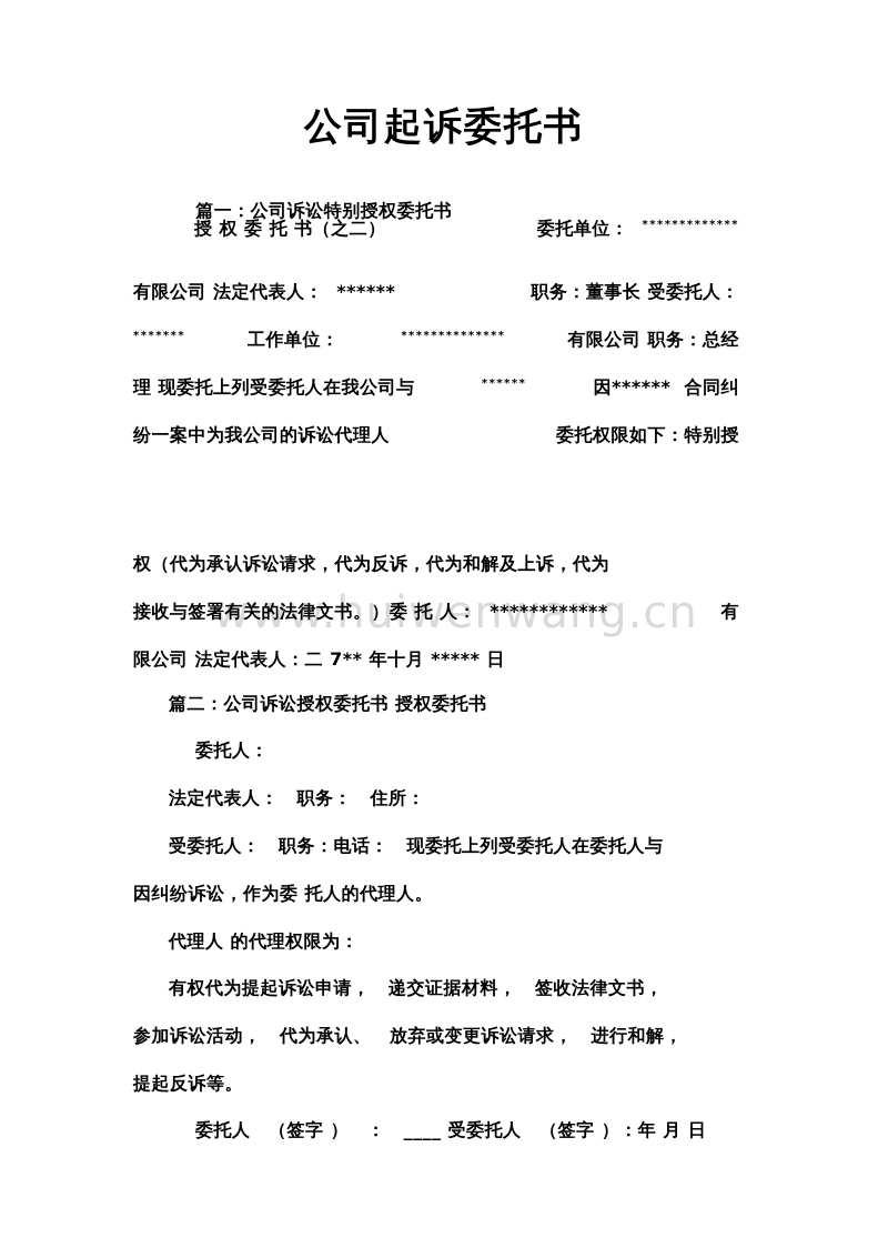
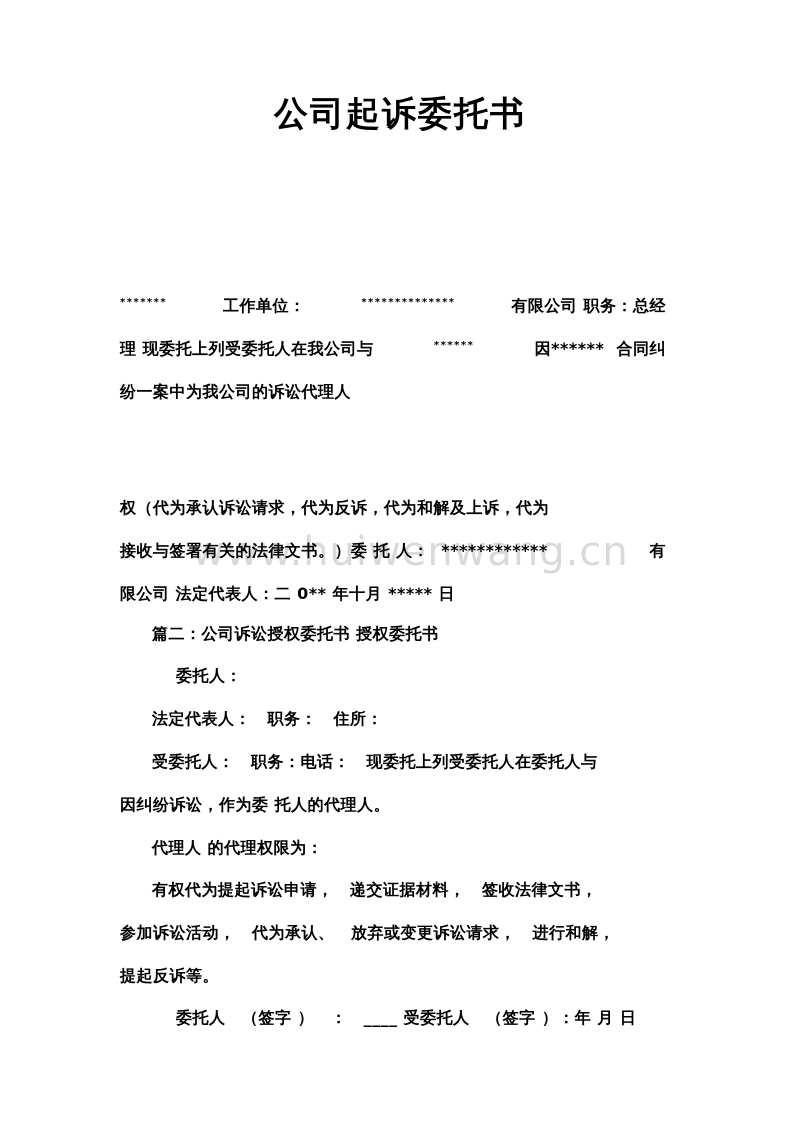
  www.huiwenwang.cn
  公司起诉委托书
- 篇一：公司诉讼特别授权委托书
- 授 权 委 托 书（之二）
- 委托单位： *************
- 有限公司 法定代表人： ******
- 职务：董事长 受委托人：
  *******
  工作单位：
  **************
  有限公司 职务：总经
  理 现委托上列受委托人在我公司与
  ******
  因****** 合同纠
  纷一案中为我公司的诉讼代理人
- 委托权限如下：特别授
  权（代为承认诉讼请求，代为反诉，代为和解及上诉，代为
  接收与签署有关的法律文书。）委 托 人： ************
  有
- 限公司 法定代表人：二 7** 年十月 ***** 日
+ 限公司 法定代表人：二 0** 年十月 ***** 日
  篇二：公司诉讼授权委托书 授权委托书
  委托人：
  法定代表人： 职务： 住所：
  受委托人： 职务：电话： 现委托上列受委托人在委托人与
  因纠纷诉讼，作为委 托人的代理人。
  代理人 的代理权限为：
  有权代为提起诉讼申请， 递交证据材料， 签收法律文书，
  参加诉讼活动， 代为承认、 放弃或变更诉讼请求， 进行和解，
  提起反诉等。
  委托人 （签字 ） ： ____ 受委托人 （签字 ）：年 月 日
